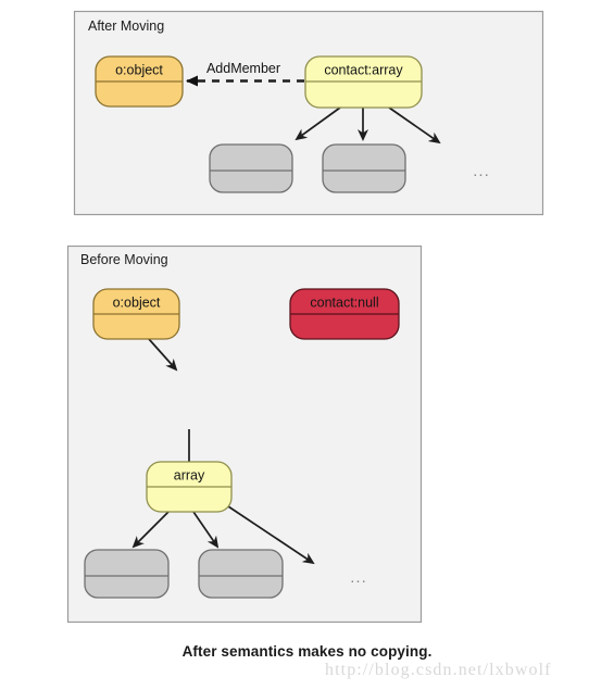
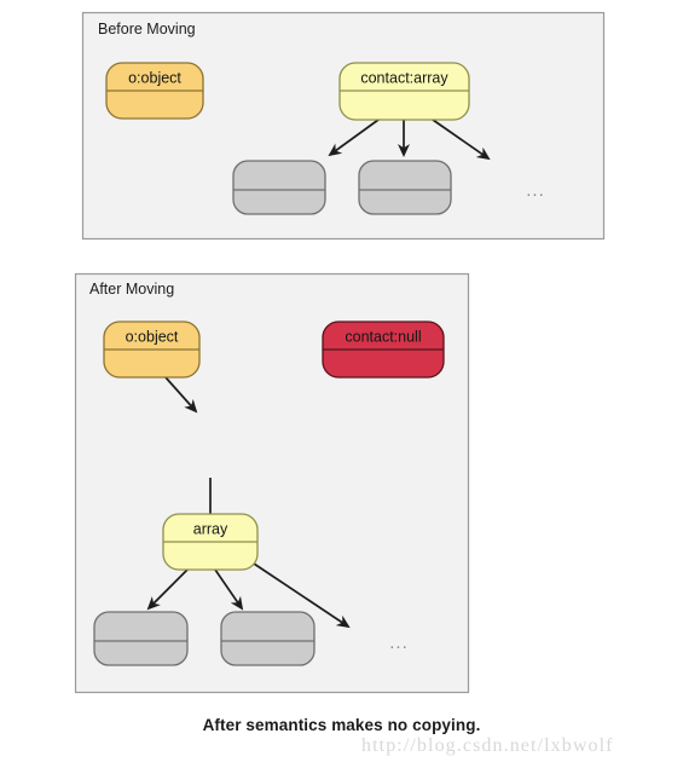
- After Moving
+ Before Moving
- AddMember
  o:object
  contact:array
  ...
- Before Moving
+ After Moving
  o:object
  contact:null
  array
  ...
  After semantics makes no copying.
  http://blog.csdn.net/lxbwolf
